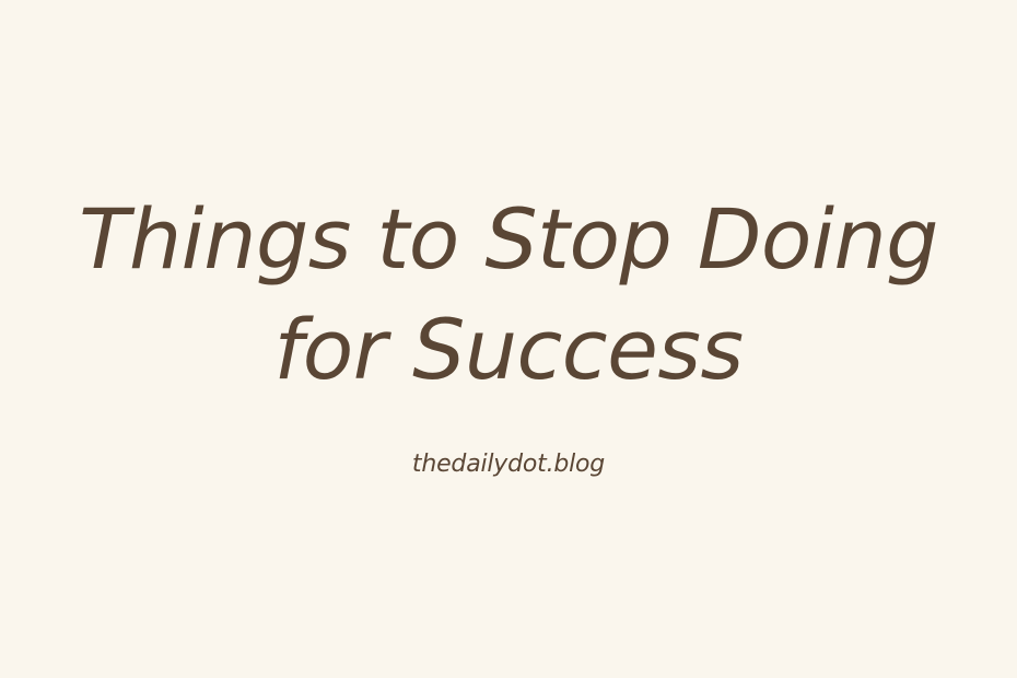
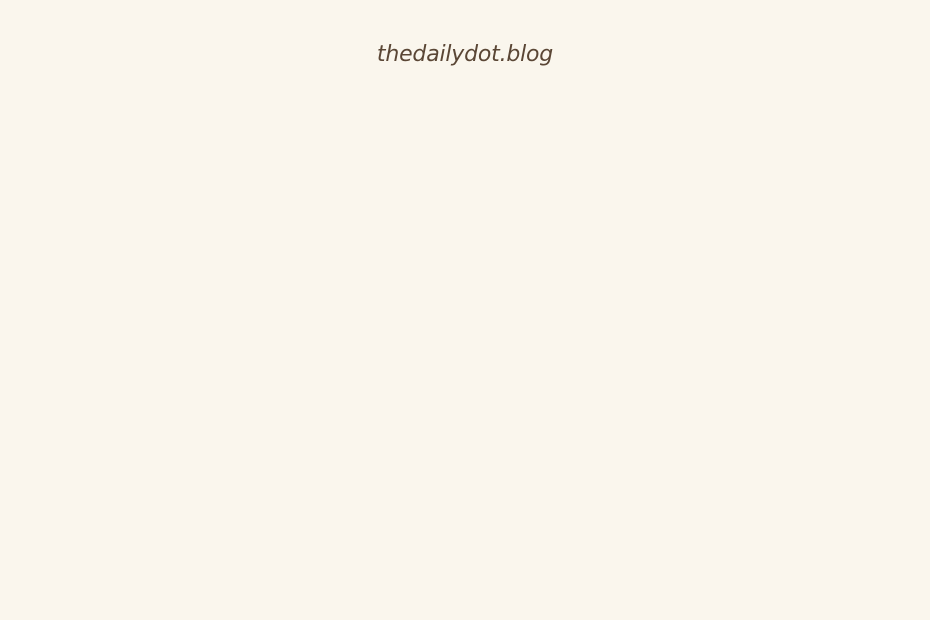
- Things to Stop Doing
- for Success
  thedailydot.blog
